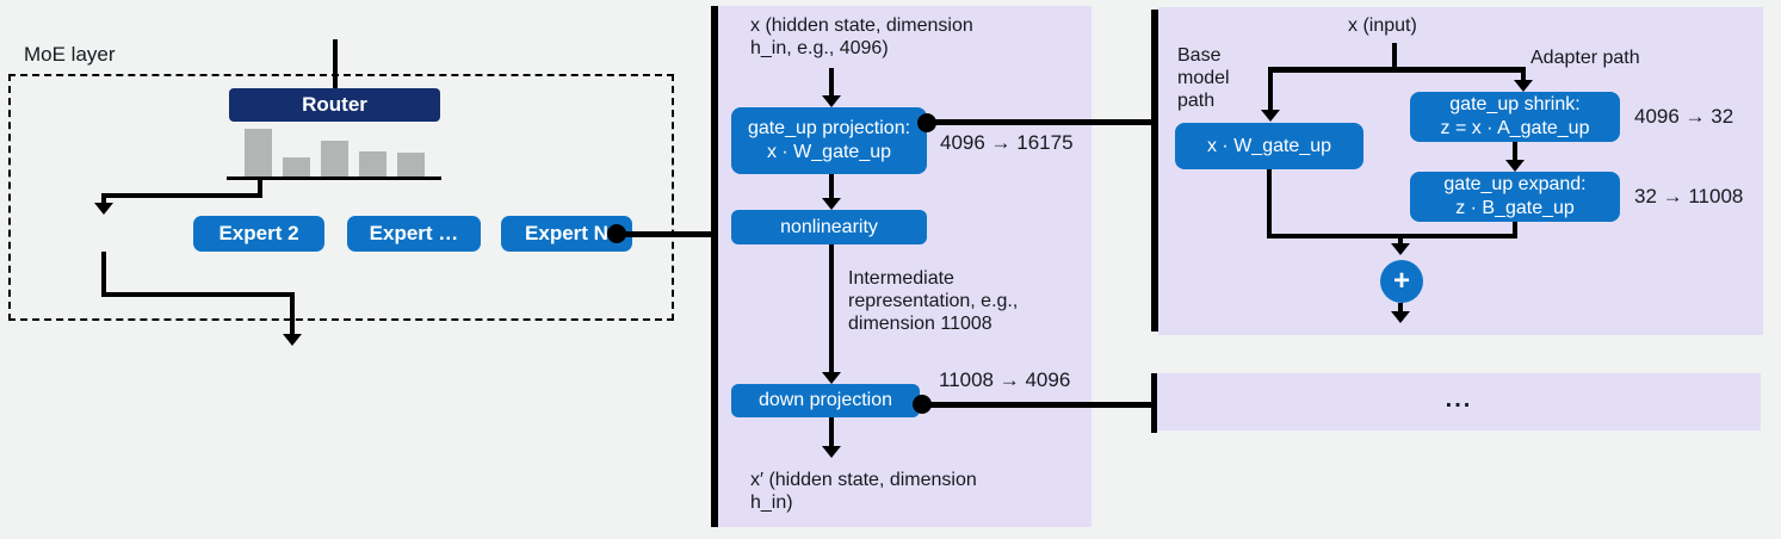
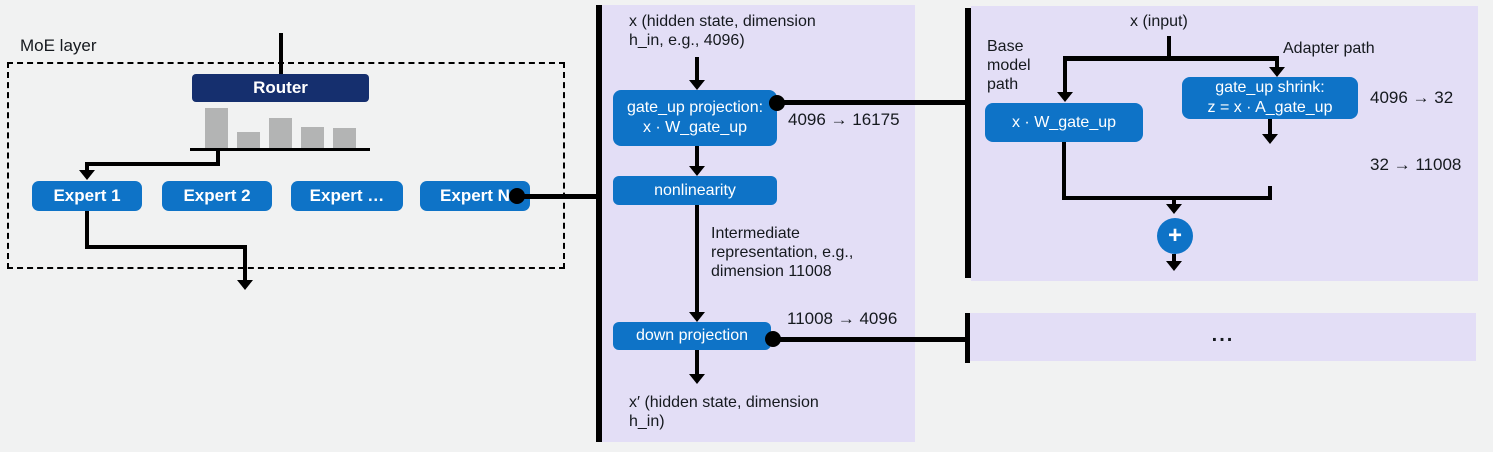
  MoE layer
  Router
+ Expert 1
  Expert 2
  Expert …
  Expert N
  x (hidden state, dimension
  h_in, e.g., 4096)
  gate_up projection:
  x · W_gate_up
  4096 → 16175
  nonlinearity
  Intermediate
  representation, e.g.,
  dimension 11008
  down projection
  11008 → 4096
  x′ (hidden state, dimension
  h_in)
  x (input)
  Base
  model
  path
  Adapter path
  x · W_gate_up
  gate_up shrink:
  z = x · A_gate_up
  4096 → 32
- gate_up expand:
- z · B_gate_up
  32 → 11008
  +
  ...
